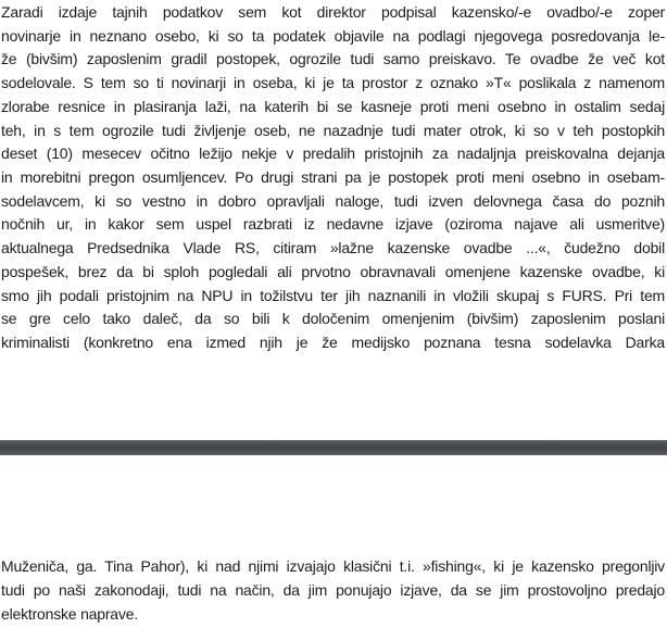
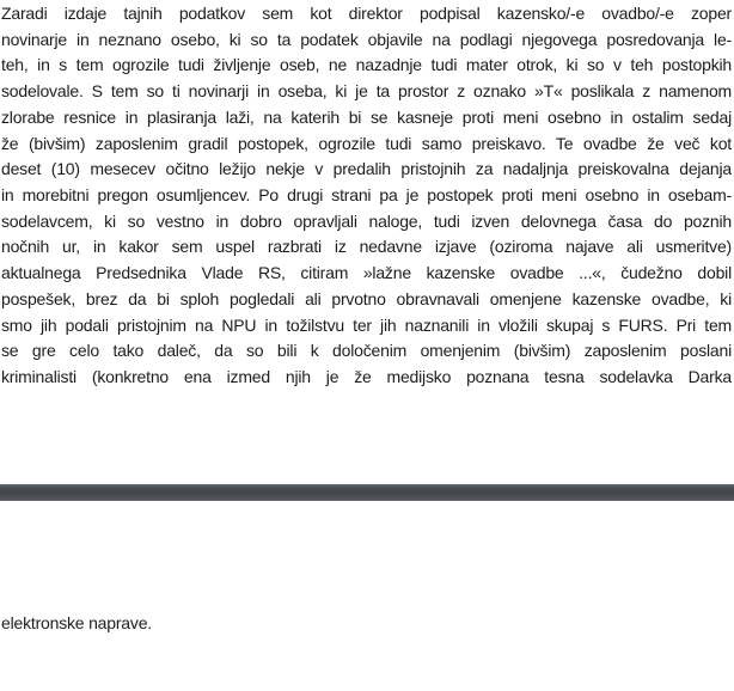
  Zaradi izdaje tajnih podatkov sem kot direktor podpisal kazensko/-e ovadbo/-e zoper
  novinarje in neznano osebo, ki so ta podatek objavile na podlagi njegovega posredovanja le-
- že (bivšim) zaposlenim gradil postopek, ogrozile tudi samo preiskavo. Te ovadbe že več kot
+ teh, in s tem ogrozile tudi življenje oseb, ne nazadnje tudi mater otrok, ki so v teh postopkih
  sodelovale. S tem so ti novinarji in oseba, ki je ta prostor z oznako »T« poslikala z namenom
  zlorabe resnice in plasiranja laži, na katerih bi se kasneje proti meni osebno in ostalim sedaj
- teh, in s tem ogrozile tudi življenje oseb, ne nazadnje tudi mater otrok, ki so v teh postopkih
+ že (bivšim) zaposlenim gradil postopek, ogrozile tudi samo preiskavo. Te ovadbe že več kot
  deset (10) mesecev očitno ležijo nekje v predalih pristojnih za nadaljnja preiskovalna dejanja
  in morebitni pregon osumljencev. Po drugi strani pa je postopek proti meni osebno in osebam-
  sodelavcem, ki so vestno in dobro opravljali naloge, tudi izven delovnega časa do poznih
  nočnih ur, in kakor sem uspel razbrati iz nedavne izjave (oziroma najave ali usmeritve)
  aktualnega Predsednika Vlade RS, citiram »lažne kazenske ovadbe ...«, čudežno dobil
  pospešek, brez da bi sploh pogledali ali prvotno obravnavali omenjene kazenske ovadbe, ki
  smo jih podali pristojnim na NPU in tožilstvu ter jih naznanili in vložili skupaj s FURS. Pri tem
  se gre celo tako daleč, da so bili k določenim omenjenim (bivšim) zaposlenim poslani
  kriminalisti (konkretno ena izmed njih je že medijsko poznana tesna sodelavka Darka
- Muženiča, ga. Tina Pahor), ki nad njimi izvajajo klasični t.i. »fishing«, ki je kazensko pregonljiv
- tudi po naši zakonodaji, tudi na način, da jim ponujajo izjave, da se jim prostovoljno predajo
  elektronske naprave.
